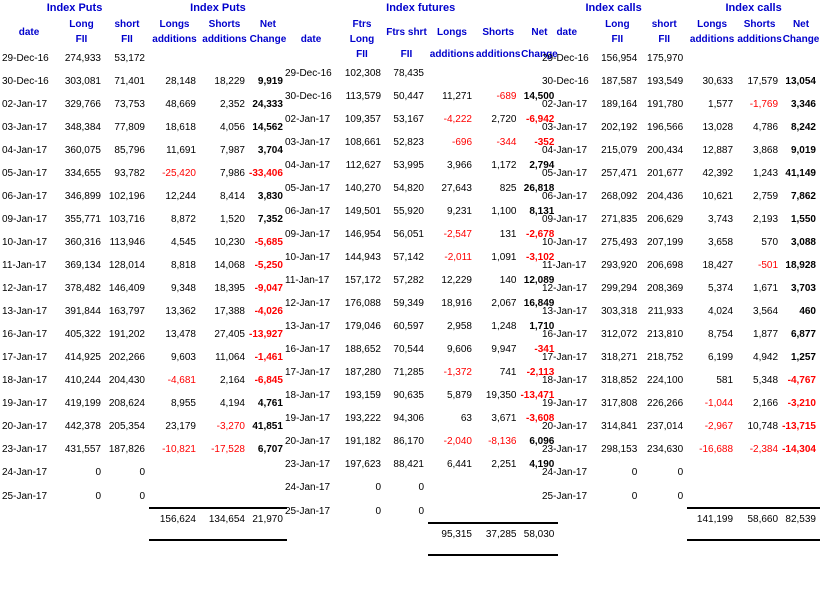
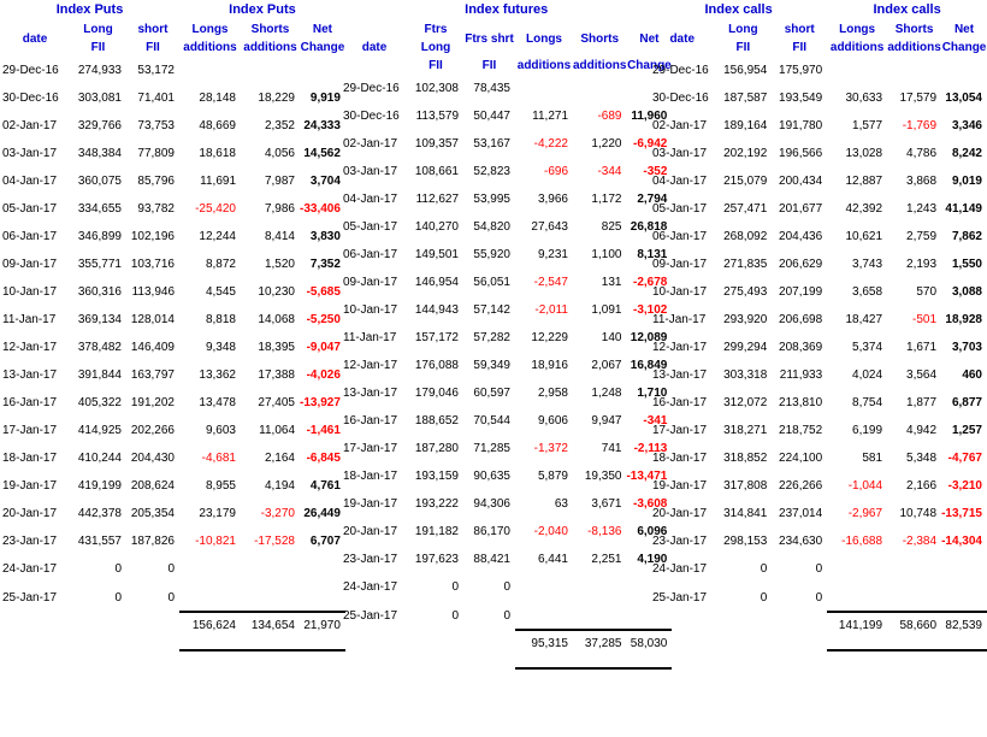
  Index Puts	Index Puts
  date	Long	short	Longs	Shorts	Net
  FII	FII	additions	additions	Change
  29-Dec-16	274,933	53,172
  30-Dec-16	303,081	71,401	28,148	18,229	9,919
  02-Jan-17	329,766	73,753	48,669	2,352	24,333
  03-Jan-17	348,384	77,809	18,618	4,056	14,562
  04-Jan-17	360,075	85,796	11,691	7,987	3,704
  05-Jan-17	334,655	93,782	-25,420	7,986	-33,406
  06-Jan-17	346,899	102,196	12,244	8,414	3,830
  09-Jan-17	355,771	103,716	8,872	1,520	7,352
  10-Jan-17	360,316	113,946	4,545	10,230	-5,685
  11-Jan-17	369,134	128,014	8,818	14,068	-5,250
  12-Jan-17	378,482	146,409	9,348	18,395	-9,047
  13-Jan-17	391,844	163,797	13,362	17,388	-4,026
  16-Jan-17	405,322	191,202	13,478	27,405	-13,927
  17-Jan-17	414,925	202,266	9,603	11,064	-1,461
  18-Jan-17	410,244	204,430	-4,681	2,164	-6,845
  19-Jan-17	419,199	208,624	8,955	4,194	4,761
- 20-Jan-17	442,378	205,354	23,179	-3,270	41,851
+ 20-Jan-17	442,378	205,354	23,179	-3,270	26,449
  23-Jan-17	431,557	187,826	-10,821	-17,528	6,707
  24-Jan-17	0	0
  25-Jan-17	0	0
  			156,624	134,654	21,970
  Index futures
  date	Ftrs Long	Ftrs shrt	Longs	Shorts	Net
  FII	FII	additions	additions	Change
  29-Dec-16	102,308	78,435
- 30-Dec-16	113,579	50,447	11,271	-689	14,500
+ 30-Dec-16	113,579	50,447	11,271	-689	11,960
- 02-Jan-17	109,357	53,167	-4,222	2,720	-6,942
+ 02-Jan-17	109,357	53,167	-4,222	1,220	-6,942
  03-Jan-17	108,661	52,823	-696	-344	-352
  04-Jan-17	112,627	53,995	3,966	1,172	2,794
  05-Jan-17	140,270	54,820	27,643	825	26,818
  06-Jan-17	149,501	55,920	9,231	1,100	8,131
  09-Jan-17	146,954	56,051	-2,547	131	-2,678
  10-Jan-17	144,943	57,142	-2,011	1,091	-3,102
  11-Jan-17	157,172	57,282	12,229	140	12,089
  12-Jan-17	176,088	59,349	18,916	2,067	16,849
  13-Jan-17	179,046	60,597	2,958	1,248	1,710
  16-Jan-17	188,652	70,544	9,606	9,947	-341
  17-Jan-17	187,280	71,285	-1,372	741	-2,113
  18-Jan-17	193,159	90,635	5,879	19,350	-13,471
  19-Jan-17	193,222	94,306	63	3,671	-3,608
  20-Jan-17	191,182	86,170	-2,040	-8,136	6,096
  23-Jan-17	197,623	88,421	6,441	2,251	4,190
  24-Jan-17	0	0
  25-Jan-17	0	0
  			95,315	37,285	58,030
  Index calls	Index calls
  date	Long	short	Longs	Shorts	Net
  FII	FII	additions	additions	Change
  29-Dec-16	156,954	175,970
  30-Dec-16	187,587	193,549	30,633	17,579	13,054
  02-Jan-17	189,164	191,780	1,577	-1,769	3,346
  03-Jan-17	202,192	196,566	13,028	4,786	8,242
  04-Jan-17	215,079	200,434	12,887	3,868	9,019
  05-Jan-17	257,471	201,677	42,392	1,243	41,149
  06-Jan-17	268,092	204,436	10,621	2,759	7,862
  09-Jan-17	271,835	206,629	3,743	2,193	1,550
  10-Jan-17	275,493	207,199	3,658	570	3,088
  11-Jan-17	293,920	206,698	18,427	-501	18,928
  12-Jan-17	299,294	208,369	5,374	1,671	3,703
  13-Jan-17	303,318	211,933	4,024	3,564	460
  16-Jan-17	312,072	213,810	8,754	1,877	6,877
  17-Jan-17	318,271	218,752	6,199	4,942	1,257
  18-Jan-17	318,852	224,100	581	5,348	-4,767
  19-Jan-17	317,808	226,266	-1,044	2,166	-3,210
  20-Jan-17	314,841	237,014	-2,967	10,748	-13,715
  23-Jan-17	298,153	234,630	-16,688	-2,384	-14,304
  24-Jan-17	0	0
  25-Jan-17	0	0
  			141,199	58,660	82,539
